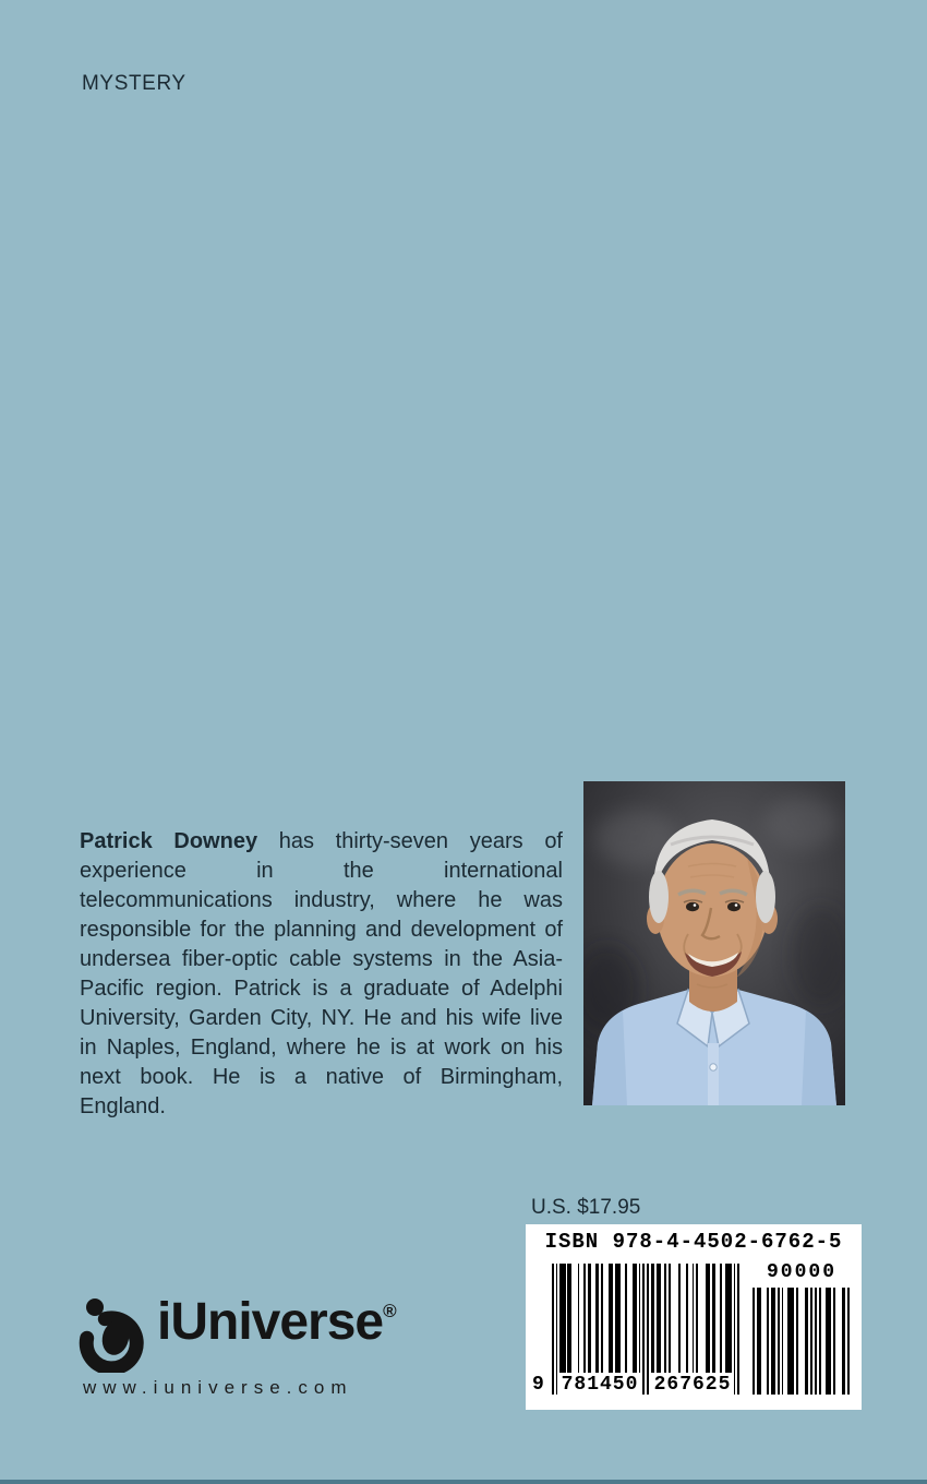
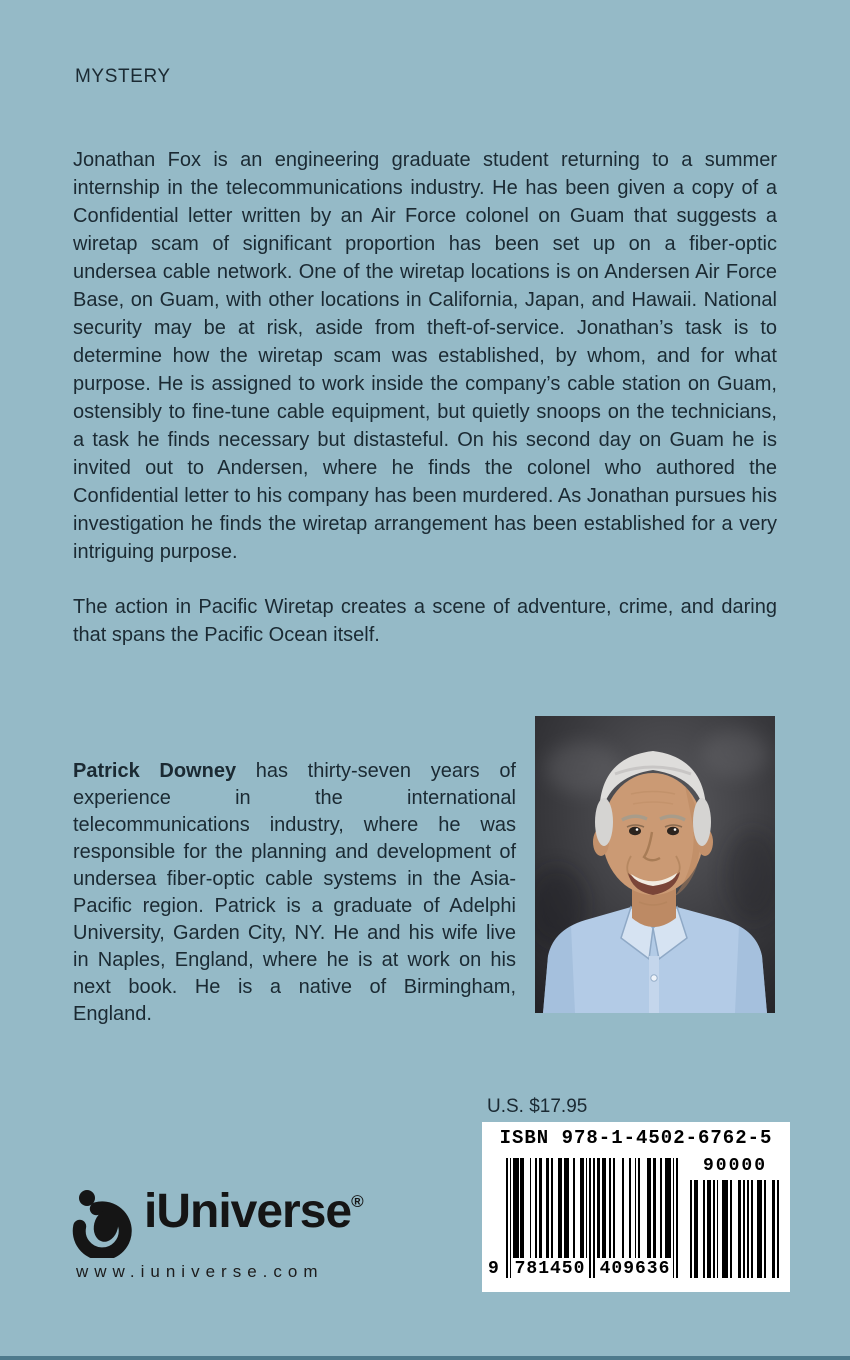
  MYSTERY
+ Jonathan Fox is an engineering graduate student returning to a summer internship in the telecommunications industry. He has been given a copy of a Confidential letter written by an Air Force colonel on Guam that suggests a wiretap scam of significant proportion has been set up on a fiber-optic undersea cable network. One of the wiretap locations is on Andersen Air Force Base, on Guam, with other locations in California, Japan, and Hawaii. National security may be at risk, aside from theft-of-service. Jonathan’s task is to determine how the wiretap scam was established, by whom, and for what purpose. He is assigned to work inside the company’s cable station on Guam, ostensibly to fine-tune cable equipment, but quietly snoops on the technicians, a task he finds necessary but distasteful. On his second day on Guam he is invited out to Andersen, where he finds the colonel who authored the Confidential letter to his company has been murdered. As Jonathan pursues his investigation he finds the wiretap arrangement has been established for a very intriguing purpose.
+ The action in Pacific Wiretap creates a scene of adventure, crime, and daring that spans the Pacific Ocean itself.
  Patrick Downey has thirty-seven years of experience in the international telecommunications industry, where he was responsible for the planning and development of undersea fiber-optic cable systems in the Asia-Pacific region. Patrick is a graduate of Adelphi University, Garden City, NY. He and his wife live in Naples, England, where he is at work on his next book. He is a native of Birmingham, England.
  U.S. $17.95
- ISBN 978-4-4502-6762-5
+ ISBN 978-1-4502-6762-5
  9
  781450
- 267625
+ 409636
  90000
  iUniverse®
  www.iuniverse.com
